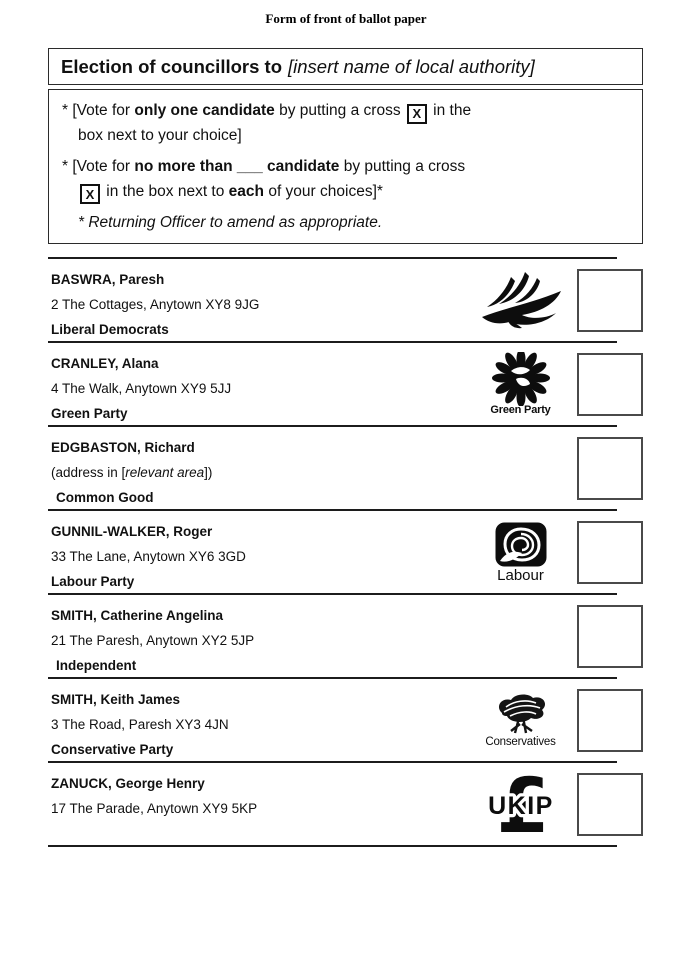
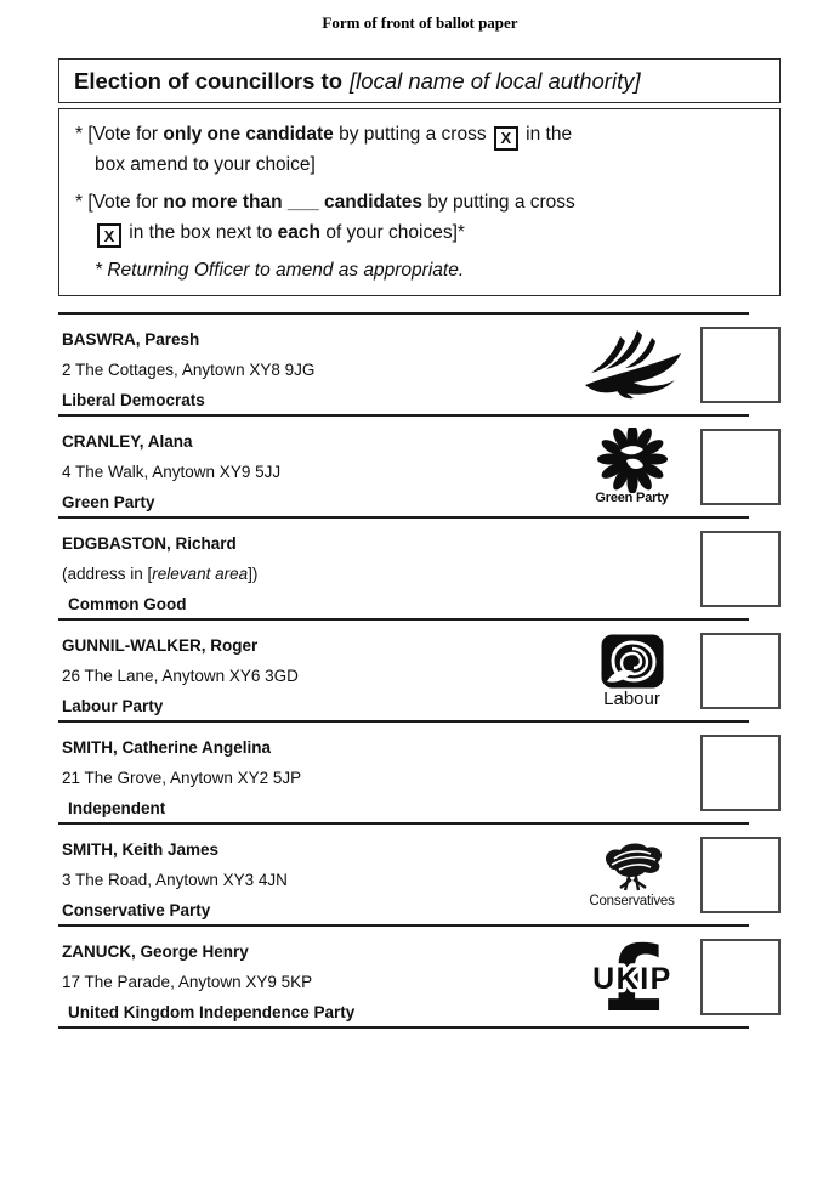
  Form of front of ballot paper
  Election of councillors to
- [insert name of local authority]
+ [local name of local authority]
  * [Vote for only one candidate by putting a cross X in the
- box next to your choice]
+ box amend to your choice]
- * [Vote for no more than ___ candidate by putting a cross
+ * [Vote for no more than ___ candidates by putting a cross
  X in the box next to each of your choices]*
  * Returning Officer to amend as appropriate.
  BASWRA, Paresh
  2 The Cottages, Anytown XY8 9JG
  Liberal Democrats
  CRANLEY, Alana
  4 The Walk, Anytown XY9 5JJ
  Green Party
  Green Party
  EDGBASTON, Richard
  (address in [relevant area])
  Common Good
  GUNNIL-WALKER, Roger
- 33 The Lane, Anytown XY6 3GD
+ 26 The Lane, Anytown XY6 3GD
  Labour Party
  Labour
  SMITH, Catherine Angelina
- 21 The Paresh, Anytown XY2 5JP
+ 21 The Grove, Anytown XY2 5JP
  Independent
  SMITH, Keith James
- 3 The Road, Paresh XY3 4JN
+ 3 The Road, Anytown XY3 4JN
  Conservative Party
  Conservatives
  ZANUCK, George Henry
  17 The Parade, Anytown XY9 5KP
+ United Kingdom Independence Party
  £
  UKIP
